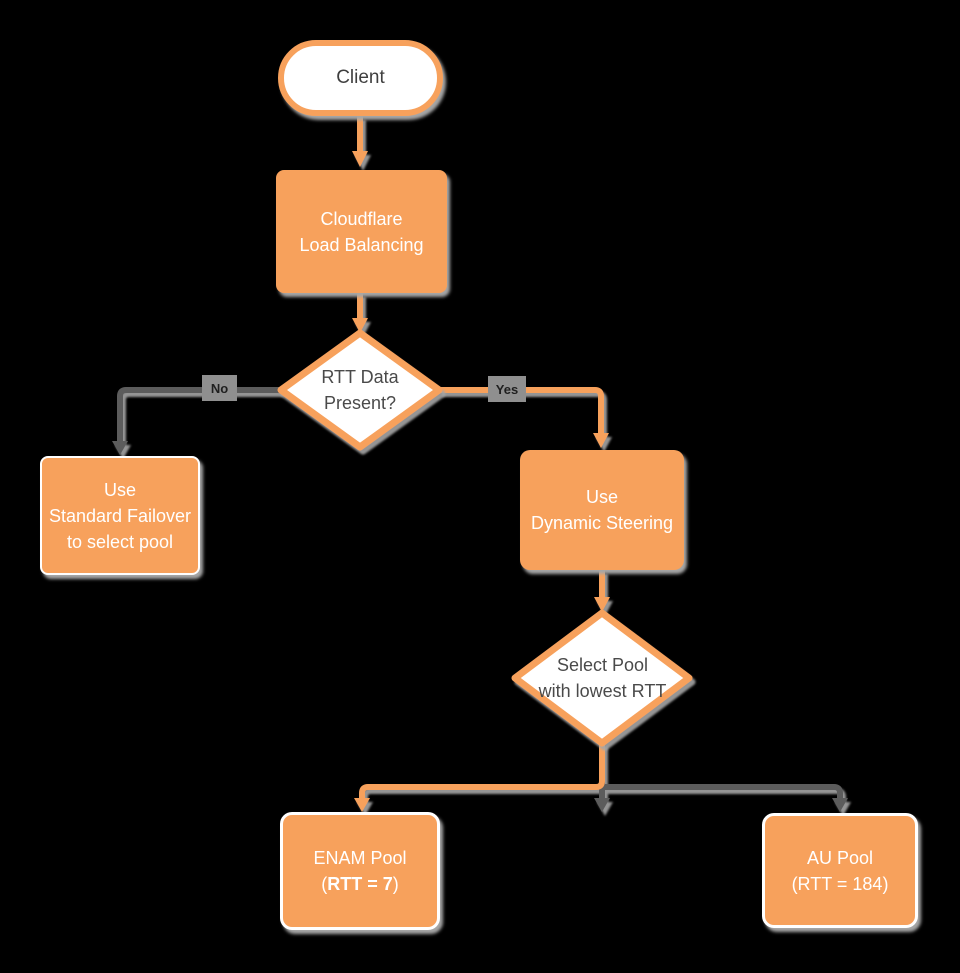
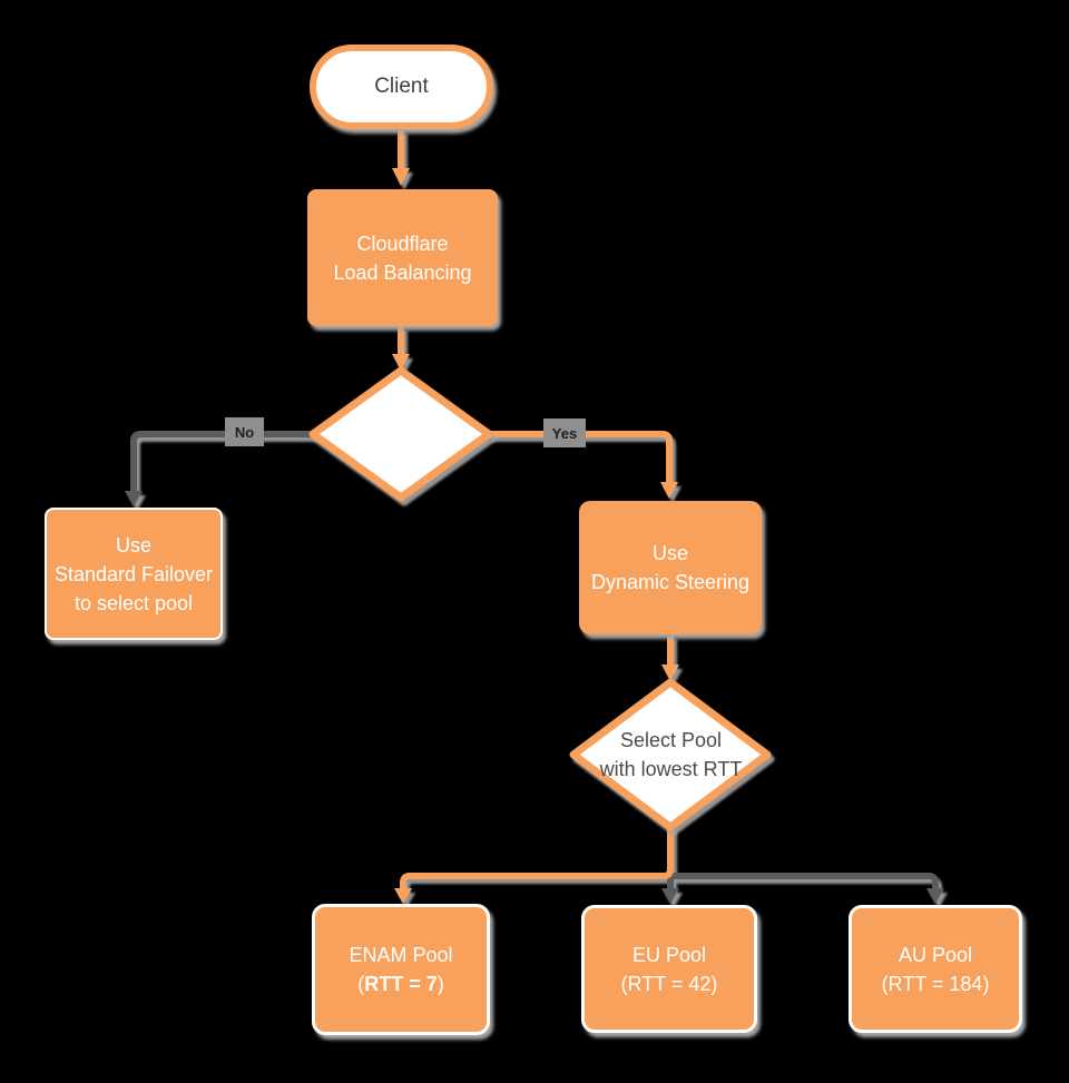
  Client
  Cloudflare
  Load Balancing
- RTT Data
- Present?
  No
  Yes
  Use
  Standard Failover
  to select pool
  Use
  Dynamic Steering
  Select Pool
  with lowest RTT
  ENAM Pool
  (RTT = 7)
+ EU Pool
+ (RTT = 42)
  AU Pool
  (RTT = 184)
